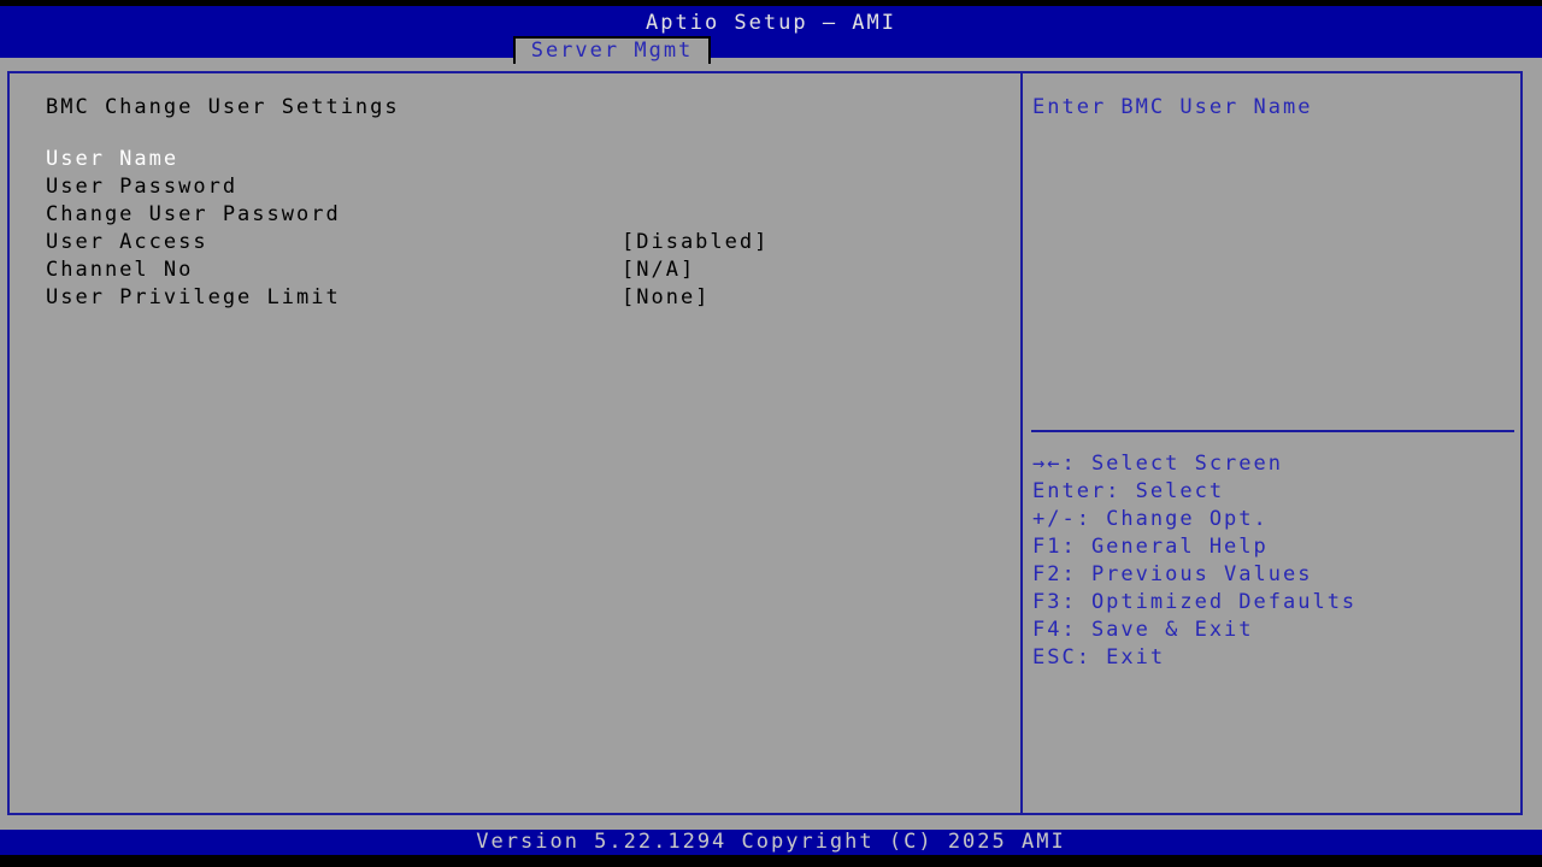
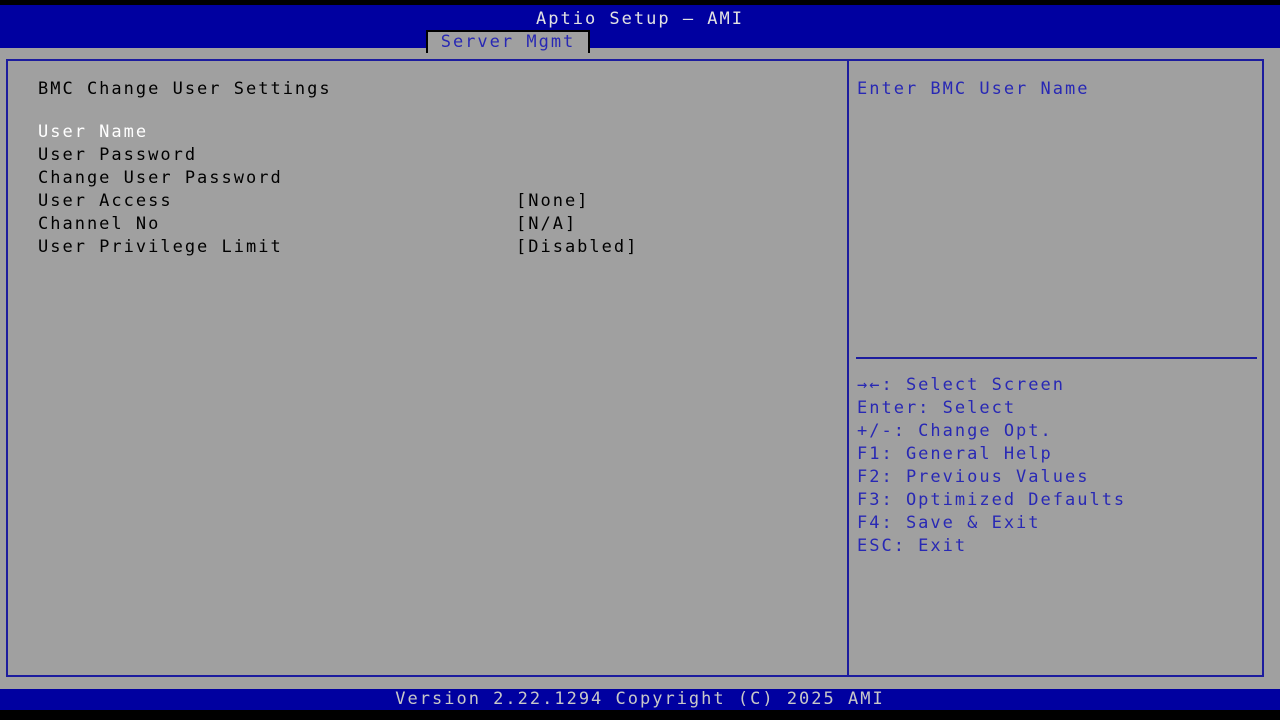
  Aptio Setup – AMI
  Server Mgmt
  BMC Change User Settings
  User Name
  User Password
  Change User Password
  User Access
- [Disabled]
+ [None]
  Channel No
  [N/A]
  User Privilege Limit
- [None]
+ [Disabled]
  Enter BMC User Name
  →←: Select Screen
  Enter: Select
  +/-: Change Opt.
  F1: General Help
  F2: Previous Values
  F3: Optimized Defaults
  F4: Save & Exit
  ESC: Exit
- Version 5.22.1294 Copyright (C) 2025 AMI
+ Version 2.22.1294 Copyright (C) 2025 AMI
